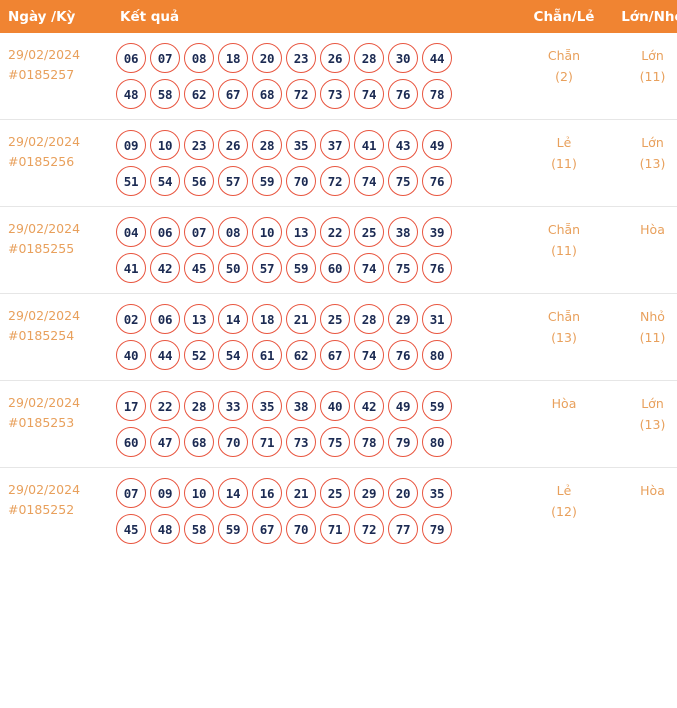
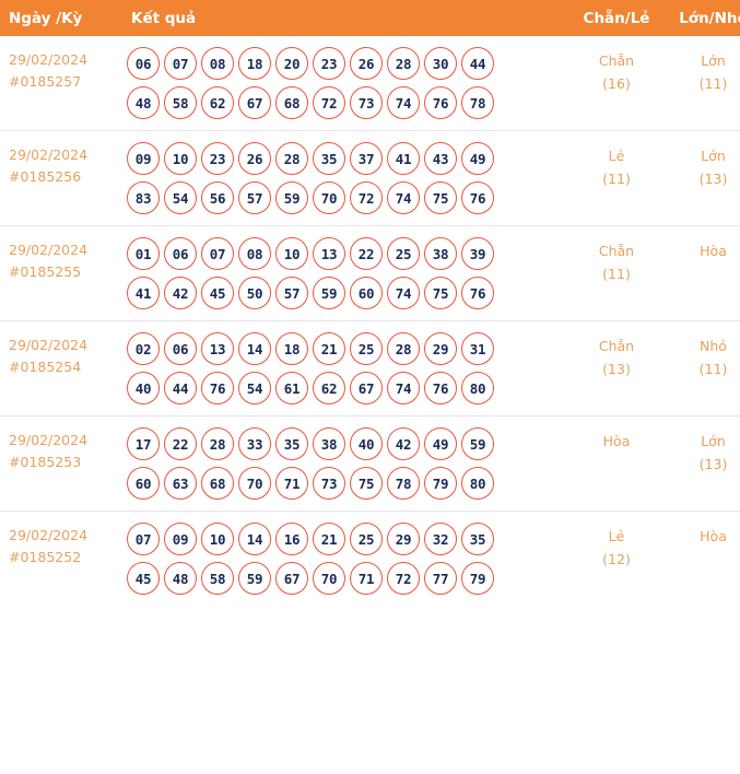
  Ngày /Kỳ	Kết quả	Chẵn/Lẻ	Lớn/Nh
- 29/02/2024#0185257	06 07 08 18 20 23 26 28 30 4448 58 62 67 68 72 73 74 76 78	Chẵn(2)	Lớn(11)
+ 29/02/2024#0185257	06 07 08 18 20 23 26 28 30 4448 58 62 67 68 72 73 74 76 78	Chẵn(16)	Lớn(11)
- 29/02/2024#0185256	09 10 23 26 28 35 37 41 43 4951 54 56 57 59 70 72 74 75 76	Lẻ(11)	Lớn(13)
+ 29/02/2024#0185256	09 10 23 26 28 35 37 41 43 4983 54 56 57 59 70 72 74 75 76	Lẻ(11)	Lớn(13)
- 29/02/2024#0185255	04 06 07 08 10 13 22 25 38 3941 42 45 50 57 59 60 74 75 76	Chẵn(11)	Hòa
+ 29/02/2024#0185255	01 06 07 08 10 13 22 25 38 3941 42 45 50 57 59 60 74 75 76	Chẵn(11)	Hòa
- 29/02/2024#0185254	02 06 13 14 18 21 25 28 29 3140 44 52 54 61 62 67 74 76 80	Chẵn(13)	Nhỏ(11)
+ 29/02/2024#0185254	02 06 13 14 18 21 25 28 29 3140 44 76 54 61 62 67 74 76 80	Chẵn(13)	Nhỏ(11)
- 29/02/2024#0185253	17 22 28 33 35 38 40 42 49 5960 47 68 70 71 73 75 78 79 80	Hòa	Lớn(13)
+ 29/02/2024#0185253	17 22 28 33 35 38 40 42 49 5960 63 68 70 71 73 75 78 79 80	Hòa	Lớn(13)
- 29/02/2024#0185252	07 09 10 14 16 21 25 29 20 3545 48 58 59 67 70 71 72 77 79	Lẻ(12)	Hòa
+ 29/02/2024#0185252	07 09 10 14 16 21 25 29 32 3545 48 58 59 67 70 71 72 77 79	Lẻ(12)	Hòa
